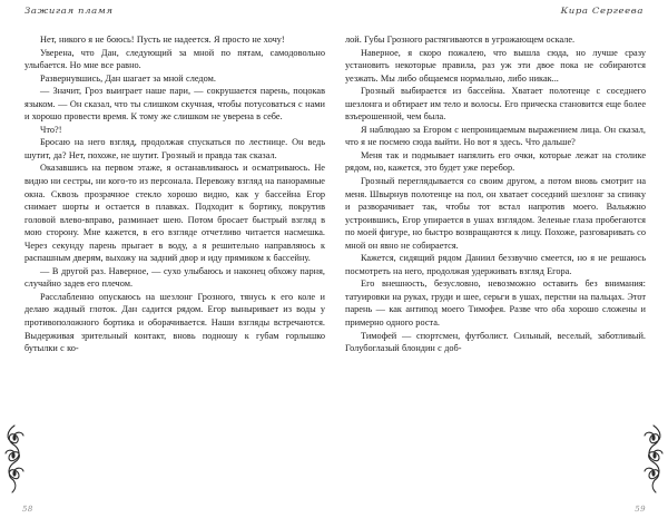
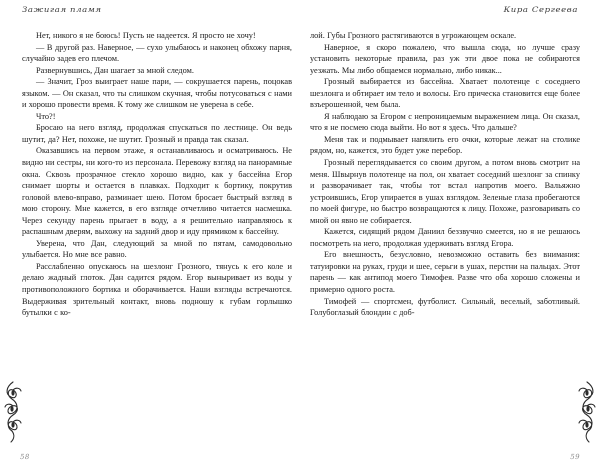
  Зажигая пламя
  Кира Сергеева
  Нет, никого я не боюсь! Пусть не надеется. Я просто не хочу!
- Уверена, что Дан, следующий за мной по пятам, самодовольно улыбается. Но мне все равно.
+ — В другой раз. Наверное, — сухо улыбаюсь и наконец обхожу парня, случайно задев его плечом.
  Развернувшись, Дан шагает за мной следом.
  — Значит, Гроз выиграет наше пари, — сокрушается парень, поцокав языком. — Он сказал, что ты слишком скучная, чтобы потусоваться с нами и хорошо провести время. К тому же слишком не уверена в себе.
  Что?!
  Бросаю на него взгляд, продолжая спускаться по лестнице. Он ведь шутит, да? Нет, похоже, не шутит. Грозный и правда так сказал.
  Оказавшись на первом этаже, я останавливаюсь и осматриваюсь. Не видно ни сестры, ни кого-то из персонала. Перевожу взгляд на панорамные окна. Сквозь прозрачное стекло хорошо видно, как у бассейна Егор снимает шорты и остается в плавках. Подходит к бортику, покрутив головой влево-вправо, разминает шею. Потом бросает быстрый взгляд в мою сторону. Мне кажется, в его взгляде отчетливо читается насмешка. Через секунду парень прыгает в воду, а я решительно направляюсь к распашным дверям, выхожу на задний двор и иду прямиком к бассейну.
- — В другой раз. Наверное, — сухо улыбаюсь и наконец обхожу парня, случайно задев его плечом.
+ Уверена, что Дан, следующий за мной по пятам, самодовольно улыбается. Но мне все равно.
  Расслабленно опускаюсь на шезлонг Грозного, тянусь к его коле и делаю жадный глоток. Дан садится рядом. Егор выныривает из воды у противоположного бортика и оборачивается. Наши взгляды встречаются. Выдерживая зрительный контакт, вновь подношу к губам горлышко бутылки с ко-
  лой. Губы Грозного растягиваются в угрожающем оскале.
  Наверное, я скоро пожалею, что вышла сюда, но лучше сразу установить некоторые правила, раз уж эти двое пока не собираются уезжать. Мы либо общаемся нормально, либо никак...
  Грозный выбирается из бассейна. Хватает полотенце с соседнего шезлонга и обтирает им тело и волосы. Его прическа становится еще более взъерошенной, чем была.
  Я наблюдаю за Егором с непроницаемым выражением лица. Он сказал, что я не посмею сюда выйти. Но вот я здесь. Что дальше?
  Меня так и подмывает напялить его очки, которые лежат на столике рядом, но, кажется, это будет уже перебор.
  Грозный переглядывается со своим другом, а потом вновь смотрит на меня. Швырнув полотенце на пол, он хватает соседний шезлонг за спинку и разворачивает так, чтобы тот встал напротив моего. Вальяжно устроившись, Егор упирается в ушах взглядом. Зеленые глаза пробегаются по моей фигуре, но быстро возвращаются к лицу. Похоже, разговаривать со мной он явно не собирается.
  Кажется, сидящий рядом Даниил беззвучно смеется, но я не решаюсь посмотреть на него, продолжая удерживать взгляд Егора.
  Его внешность, безусловно, невозможно оставить без внимания: татуировки на руках, груди и шее, серьги в ушах, перстни на пальцах. Этот парень — как антипод моего Тимофея. Разве что оба хорошо сложены и примерно одного роста.
  Тимофей — спортсмен, футболист. Сильный, веселый, заботливый. Голубоглазый блондин с доб-
  58
  59
